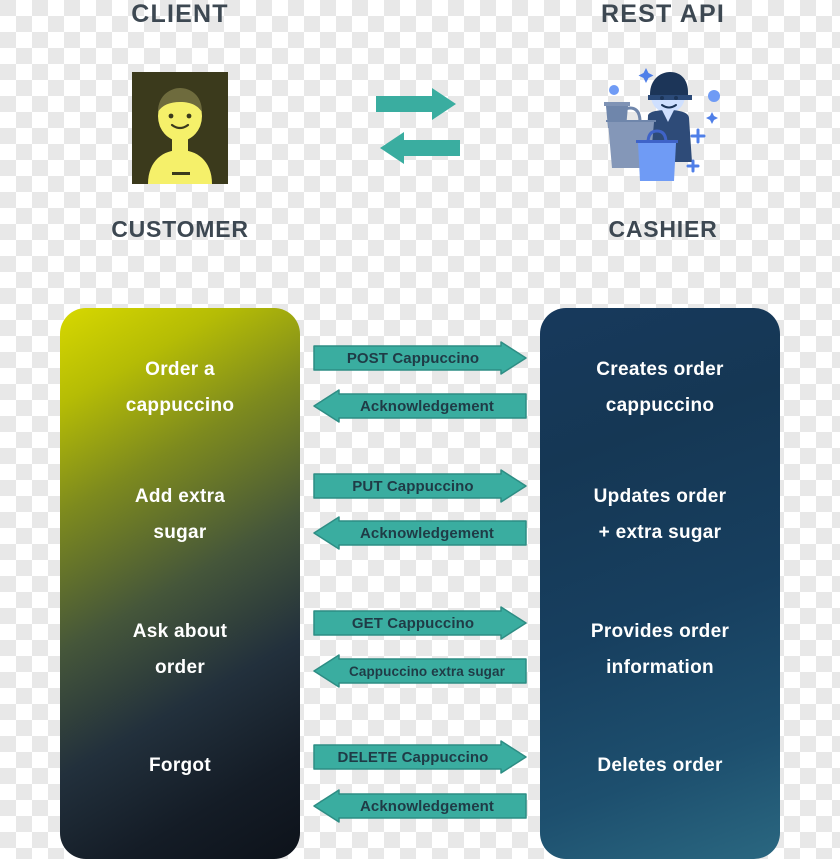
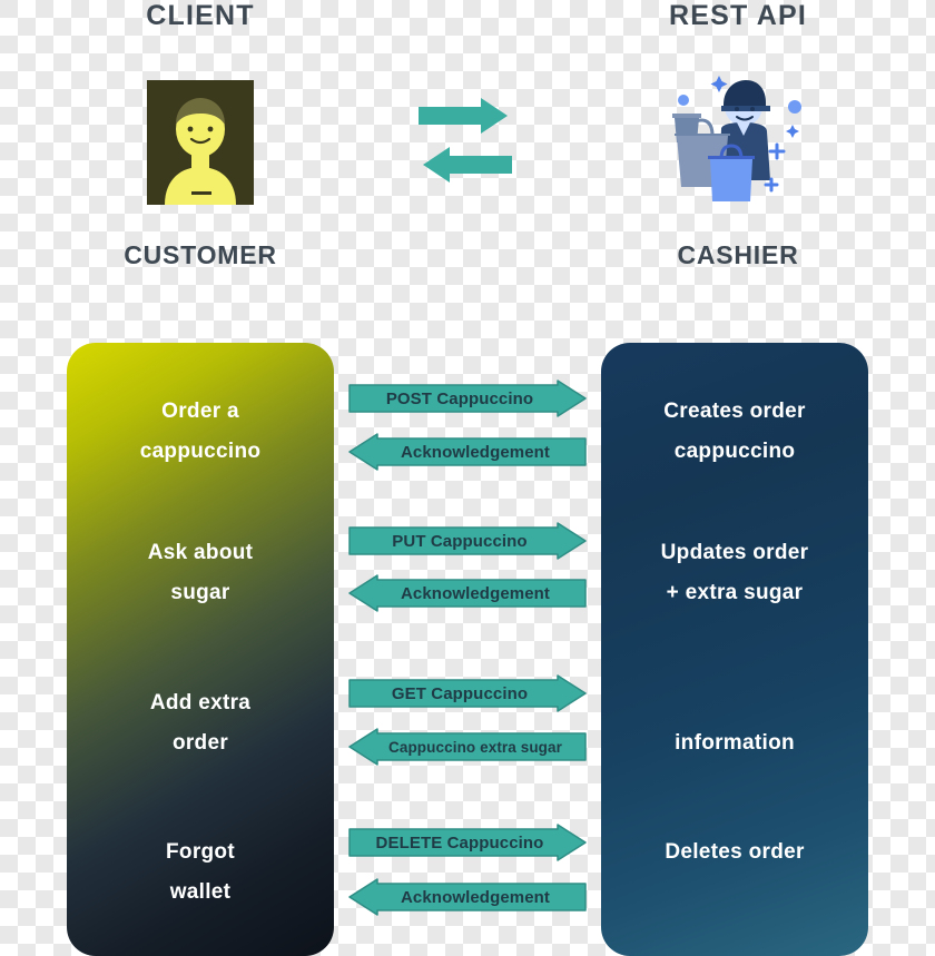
  CLIENT
  REST API
  CUSTOMER
  CASHIER
  Order a
  cappuccino
- Add extra
+ Ask about
  sugar
- Ask about
+ Add extra
  order
  Forgot
+ wallet
  Creates order
  cappuccino
  Updates order
  + extra sugar
- Provides order
  information
  Deletes order
  POST Cappuccino
  Acknowledgement
  PUT Cappuccino
  Acknowledgement
  GET Cappuccino
  Cappuccino extra sugar
  DELETE Cappuccino
  Acknowledgement
